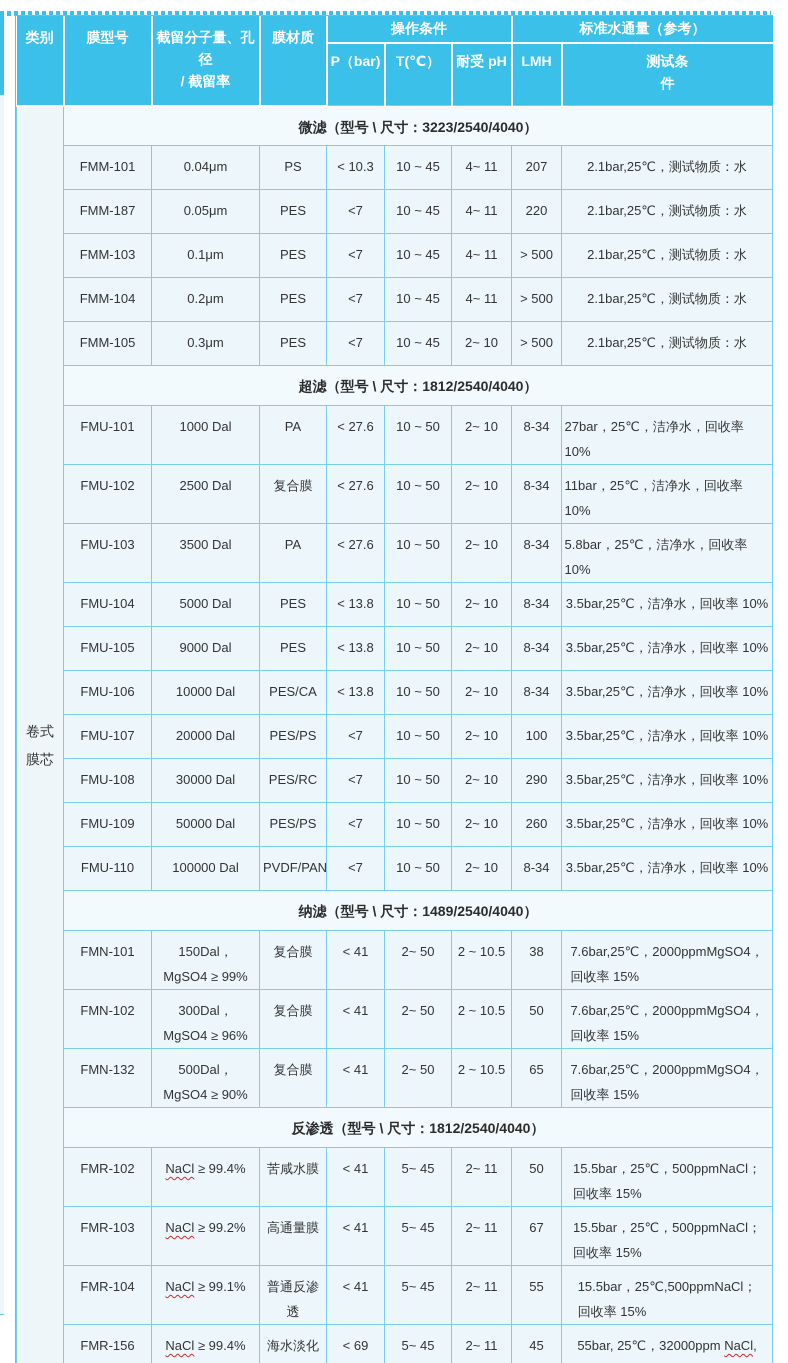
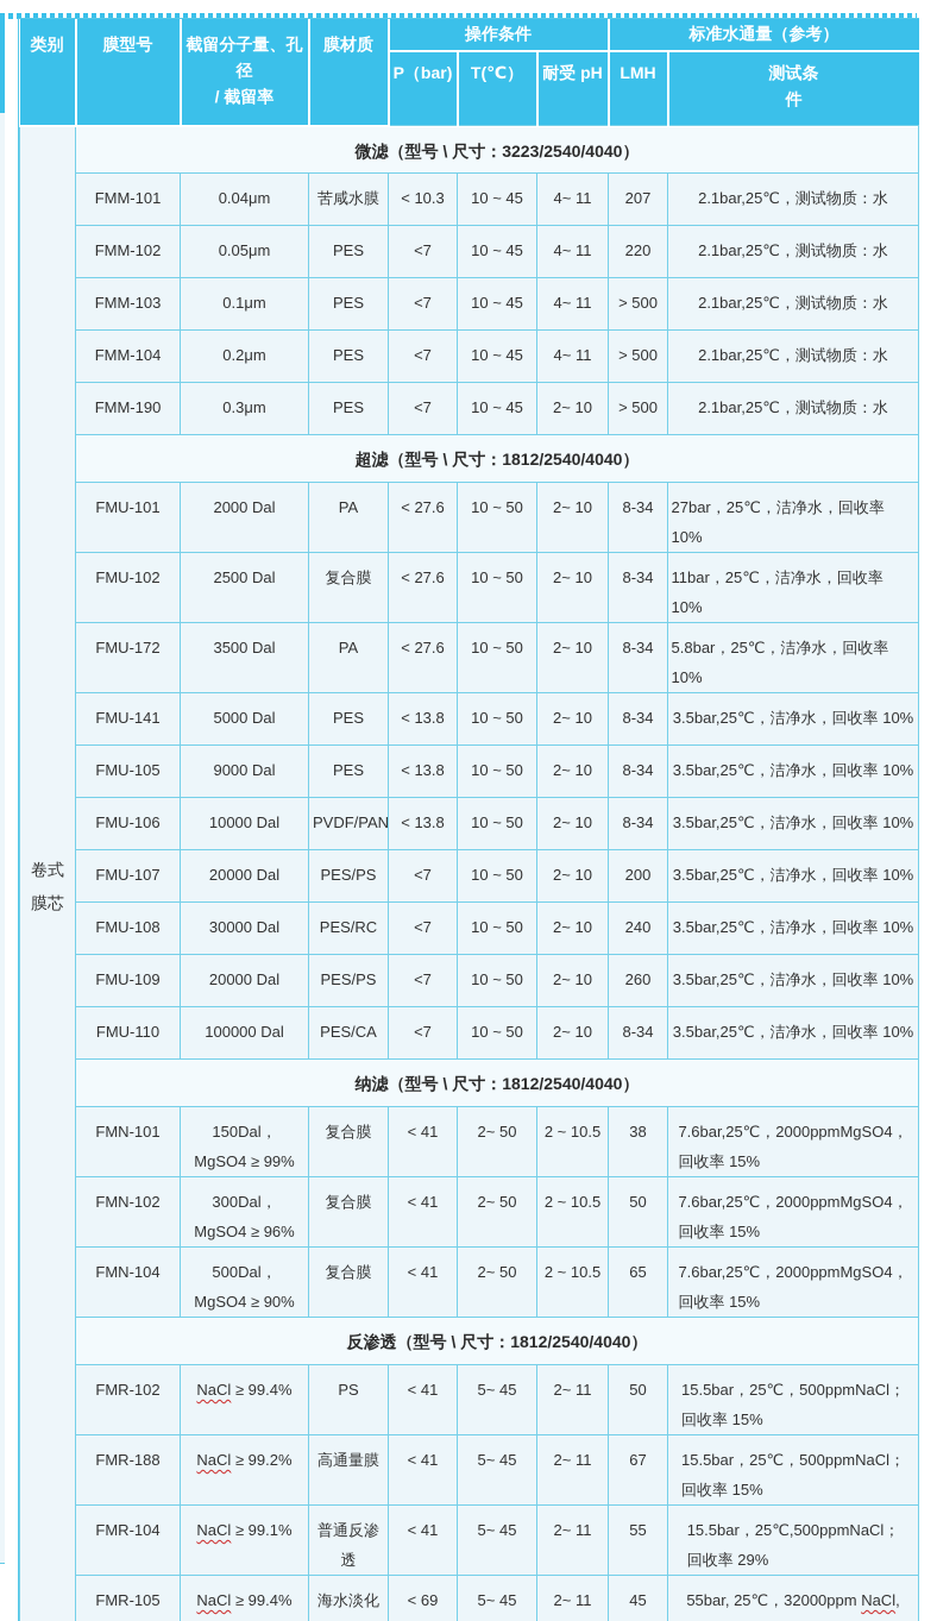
  类别	膜型号	截留分子量、孔径 / 截留率	膜材质	操作条件	标准水通量（参考）
  P（bar)	T(℃）	耐受 pH	LMH	测试条 件
  卷式 膜芯	微滤（型号 \ 尺寸：3223/2540/4040）
- FMM-101	0.04μm	PS	< 10.3	10 ~ 45	4~ 11	207	2.1bar,25℃，测试物质：水
+ FMM-101	0.04μm	苦咸水膜	< 10.3	10 ~ 45	4~ 11	207	2.1bar,25℃，测试物质：水
- FMM-187	0.05μm	PES	<7	10 ~ 45	4~ 11	220	2.1bar,25℃，测试物质：水
+ FMM-102	0.05μm	PES	<7	10 ~ 45	4~ 11	220	2.1bar,25℃，测试物质：水
  FMM-103	0.1μm	PES	<7	10 ~ 45	4~ 11	> 500	2.1bar,25℃，测试物质：水
  FMM-104	0.2μm	PES	<7	10 ~ 45	4~ 11	> 500	2.1bar,25℃，测试物质：水
- FMM-105	0.3μm	PES	<7	10 ~ 45	2~ 10	> 500	2.1bar,25℃，测试物质：水
+ FMM-190	0.3μm	PES	<7	10 ~ 45	2~ 10	> 500	2.1bar,25℃，测试物质：水
  超滤（型号 \ 尺寸：1812/2540/4040）
- FMU-101	1000 Dal	PA	< 27.6	10 ~ 50	2~ 10	8-34	27bar，25℃，洁净水，回收率 10%
+ FMU-101	2000 Dal	PA	< 27.6	10 ~ 50	2~ 10	8-34	27bar，25℃，洁净水，回收率 10%
  FMU-102	2500 Dal	复合膜	< 27.6	10 ~ 50	2~ 10	8-34	11bar，25℃，洁净水，回收率 10%
- FMU-103	3500 Dal	PA	< 27.6	10 ~ 50	2~ 10	8-34	5.8bar，25℃，洁净水，回收率 10%
+ FMU-172	3500 Dal	PA	< 27.6	10 ~ 50	2~ 10	8-34	5.8bar，25℃，洁净水，回收率 10%
- FMU-104	5000 Dal	PES	< 13.8	10 ~ 50	2~ 10	8-34	3.5bar,25℃，洁净水，回收率 10%
+ FMU-141	5000 Dal	PES	< 13.8	10 ~ 50	2~ 10	8-34	3.5bar,25℃，洁净水，回收率 10%
  FMU-105	9000 Dal	PES	< 13.8	10 ~ 50	2~ 10	8-34	3.5bar,25℃，洁净水，回收率 10%
- FMU-106	10000 Dal	PES/CA	< 13.8	10 ~ 50	2~ 10	8-34	3.5bar,25℃，洁净水，回收率 10%
+ FMU-106	10000 Dal	PVDF/PAN	< 13.8	10 ~ 50	2~ 10	8-34	3.5bar,25℃，洁净水，回收率 10%
- FMU-107	20000 Dal	PES/PS	<7	10 ~ 50	2~ 10	100	3.5bar,25℃，洁净水，回收率 10%
+ FMU-107	20000 Dal	PES/PS	<7	10 ~ 50	2~ 10	200	3.5bar,25℃，洁净水，回收率 10%
- FMU-108	30000 Dal	PES/RC	<7	10 ~ 50	2~ 10	290	3.5bar,25℃，洁净水，回收率 10%
+ FMU-108	30000 Dal	PES/RC	<7	10 ~ 50	2~ 10	240	3.5bar,25℃，洁净水，回收率 10%
- FMU-109	50000 Dal	PES/PS	<7	10 ~ 50	2~ 10	260	3.5bar,25℃，洁净水，回收率 10%
+ FMU-109	20000 Dal	PES/PS	<7	10 ~ 50	2~ 10	260	3.5bar,25℃，洁净水，回收率 10%
- FMU-110	100000 Dal	PVDF/PAN	<7	10 ~ 50	2~ 10	8-34	3.5bar,25℃，洁净水，回收率 10%
+ FMU-110	100000 Dal	PES/CA	<7	10 ~ 50	2~ 10	8-34	3.5bar,25℃，洁净水，回收率 10%
- 纳滤（型号 \ 尺寸：1489/2540/4040）
+ 纳滤（型号 \ 尺寸：1812/2540/4040）
  FMN-101	150Dal， MgSO4 ≥ 99%	复合膜	< 41	2~ 50	2 ~ 10.5	38	7.6bar,25℃，2000ppmMgSO4， 回收率 15%
  FMN-102	300Dal， MgSO4 ≥ 96%	复合膜	< 41	2~ 50	2 ~ 10.5	50	7.6bar,25℃，2000ppmMgSO4， 回收率 15%
- FMN-132	500Dal， MgSO4 ≥ 90%	复合膜	< 41	2~ 50	2 ~ 10.5	65	7.6bar,25℃，2000ppmMgSO4， 回收率 15%
+ FMN-104	500Dal， MgSO4 ≥ 90%	复合膜	< 41	2~ 50	2 ~ 10.5	65	7.6bar,25℃，2000ppmMgSO4， 回收率 15%
  反渗透（型号 \ 尺寸：1812/2540/4040）
- FMR-102	NaCl ≥ 99.4%	苦咸水膜	< 41	5~ 45	2~ 11	50	15.5bar，25℃，500ppmNaCl； 回收率 15%
+ FMR-102	NaCl ≥ 99.4%	PS	< 41	5~ 45	2~ 11	50	15.5bar，25℃，500ppmNaCl； 回收率 15%
- FMR-103	NaCl ≥ 99.2%	高通量膜	< 41	5~ 45	2~ 11	67	15.5bar，25℃，500ppmNaCl； 回收率 15%
+ FMR-188	NaCl ≥ 99.2%	高通量膜	< 41	5~ 45	2~ 11	67	15.5bar，25℃，500ppmNaCl； 回收率 15%
- FMR-104	NaCl ≥ 99.1%	普通反渗透	< 41	5~ 45	2~ 11	55	15.5bar，25℃,500ppmNaCl； 回收率 15%
+ FMR-104	NaCl ≥ 99.1%	普通反渗透	< 41	5~ 45	2~ 11	55	15.5bar，25℃,500ppmNaCl； 回收率 29%
- FMR-156	NaCl ≥ 99.4%	海水淡化	< 69	5~ 45	2~ 11	45	55bar, 25℃，32000ppm NaCl,
+ FMR-105	NaCl ≥ 99.4%	海水淡化	< 69	5~ 45	2~ 11	45	55bar, 25℃，32000ppm NaCl,
